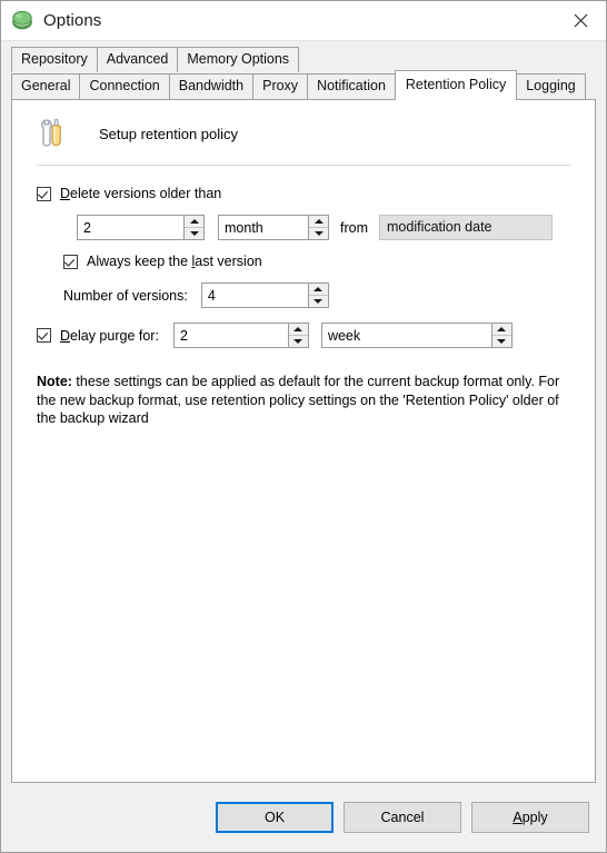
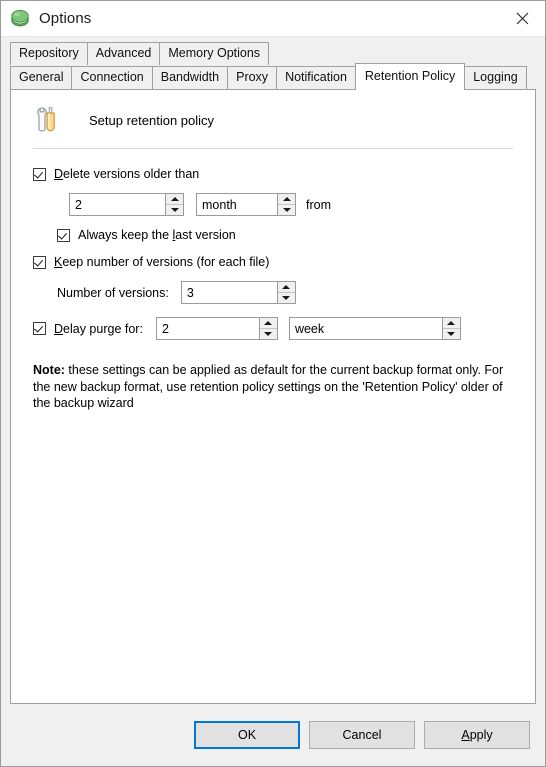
  Options
  Repository
  Advanced
  Memory Options
  General
  Connection
  Bandwidth
  Proxy
  Notification
  Retention Policy
  Logging
  Setup retention policy
  Delete versions older than
  2
  month
  from
- modification date
  Always keep the last version
+ Keep number of versions (for each file)
  Number of versions:
- 4
+ 3
  Delay purge for:
  2
  week
  Note: these settings can be applied as default for the current backup format only. For the new backup format, use retention policy settings on the 'Retention Policy' older of the backup wizard
  OK
  Cancel
  A
  pply
